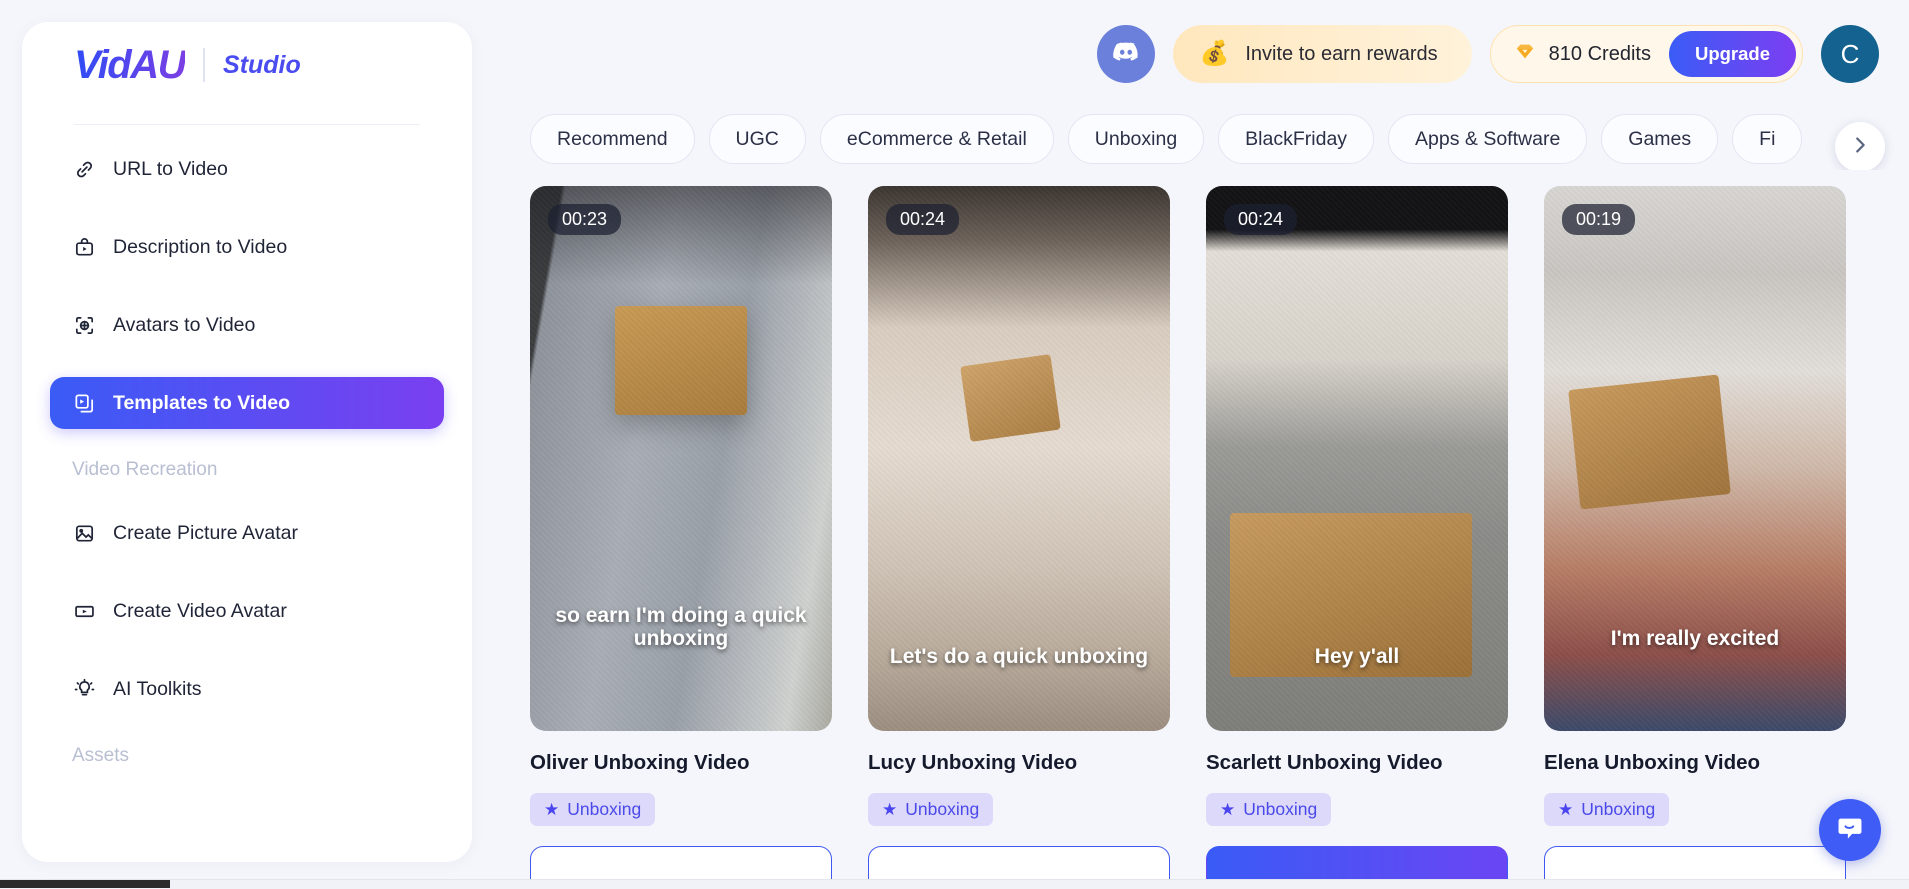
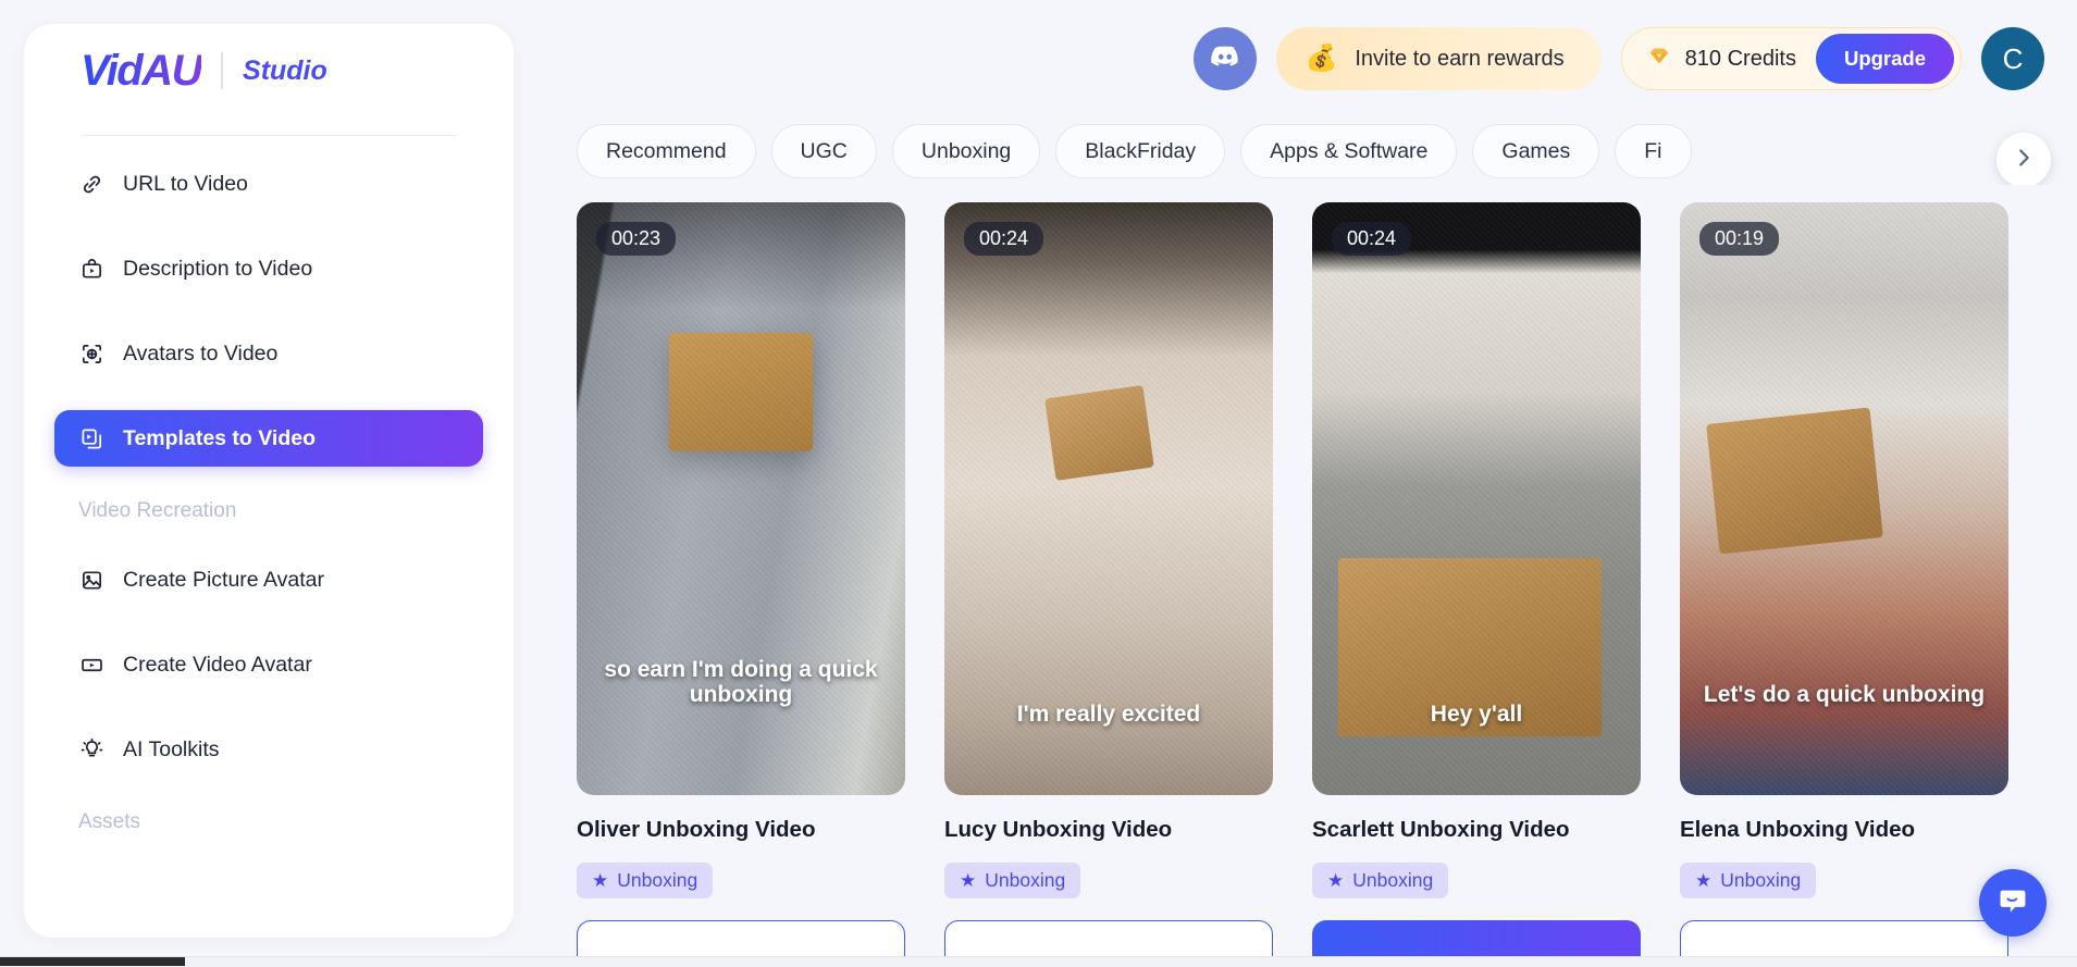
  VidAU
  Studio
  URL to Video
  Description to Video
  Avatars to Video
  Templates to Video
  Video Recreation
  Create Picture Avatar
  Create Video Avatar
  AI Toolkits
  Assets
  💰
  Invite to earn rewards
  810 Credits
  Upgrade
  C
  Recommend
  UGC
- eCommerce & Retail
  Unboxing
  BlackFriday
  Apps & Software
  Games
  Fi
  00:23
  so earn I'm doing a quick unboxing
  Oliver Unboxing Video
  ★
  Unboxing
  00:24
- Let's do a quick unboxing
+ I'm really excited
  Lucy Unboxing Video
  ★
  Unboxing
  00:24
  Hey y'all
  Scarlett Unboxing Video
  ★
  Unboxing
  00:19
- I'm really excited
+ Let's do a quick unboxing
  Elena Unboxing Video
  ★
  Unboxing
